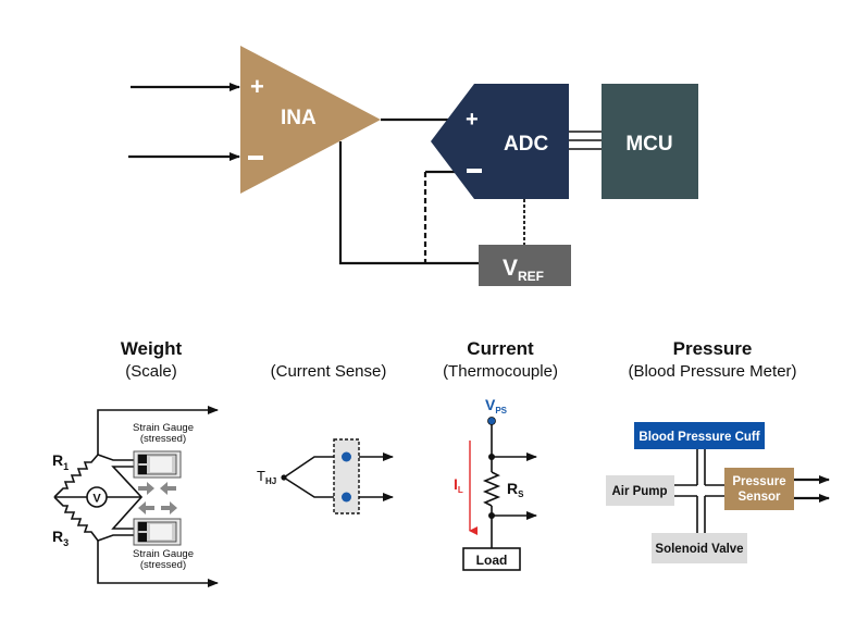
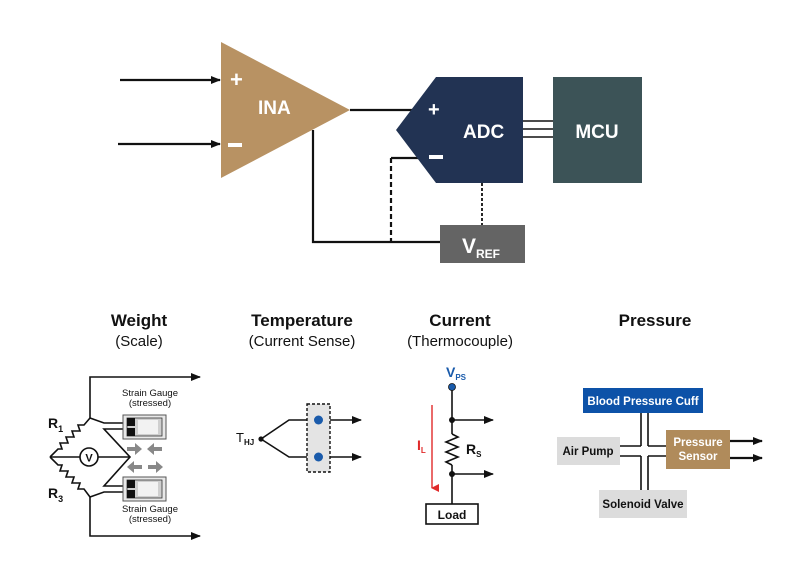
  +
  INA
  +
  ADC
  MCU
  VREF
  Weight
  (Scale)
+ Temperature
  (Current Sense)
  Current
  (Thermocouple)
  Pressure
- (Blood Pressure Meter)
  V
  R1
  R3
  Strain Gauge
  (stressed)
  Strain Gauge
  (stressed)
  THJ
  VPS
  RS
  IL
  Load
  Blood Pressure Cuff
  Air Pump
  Pressure
  Sensor
  Solenoid Valve
